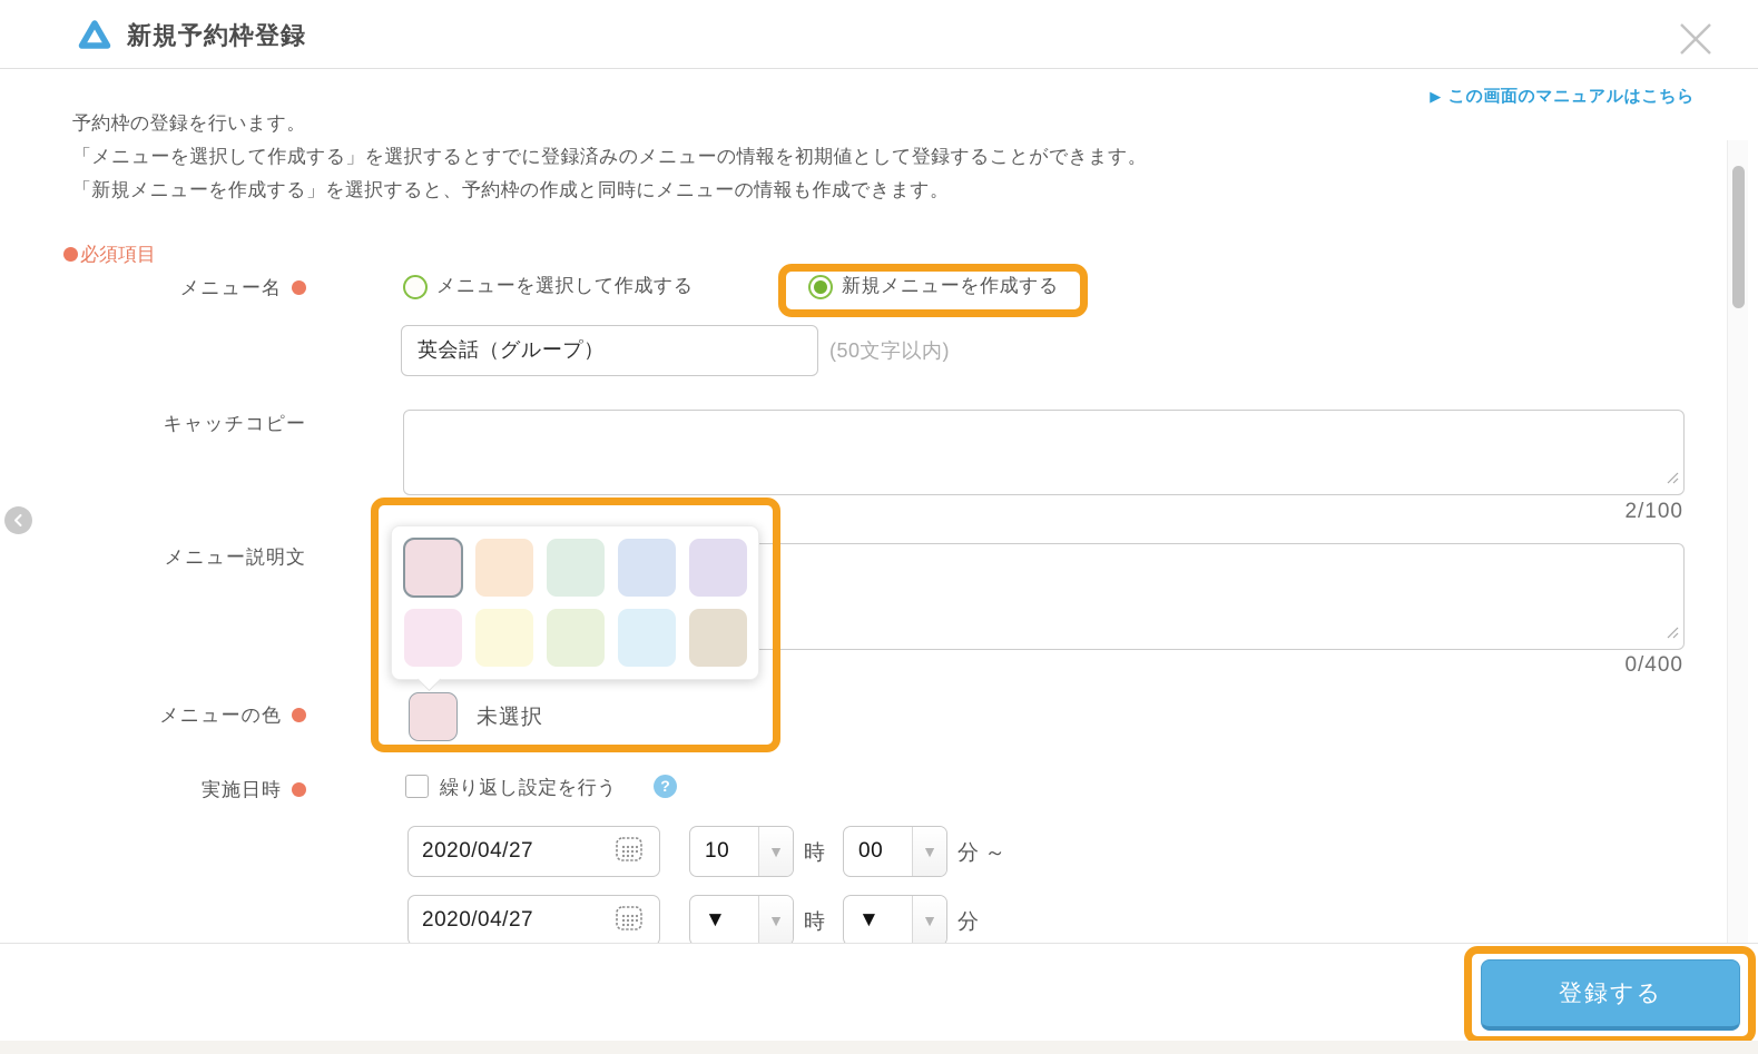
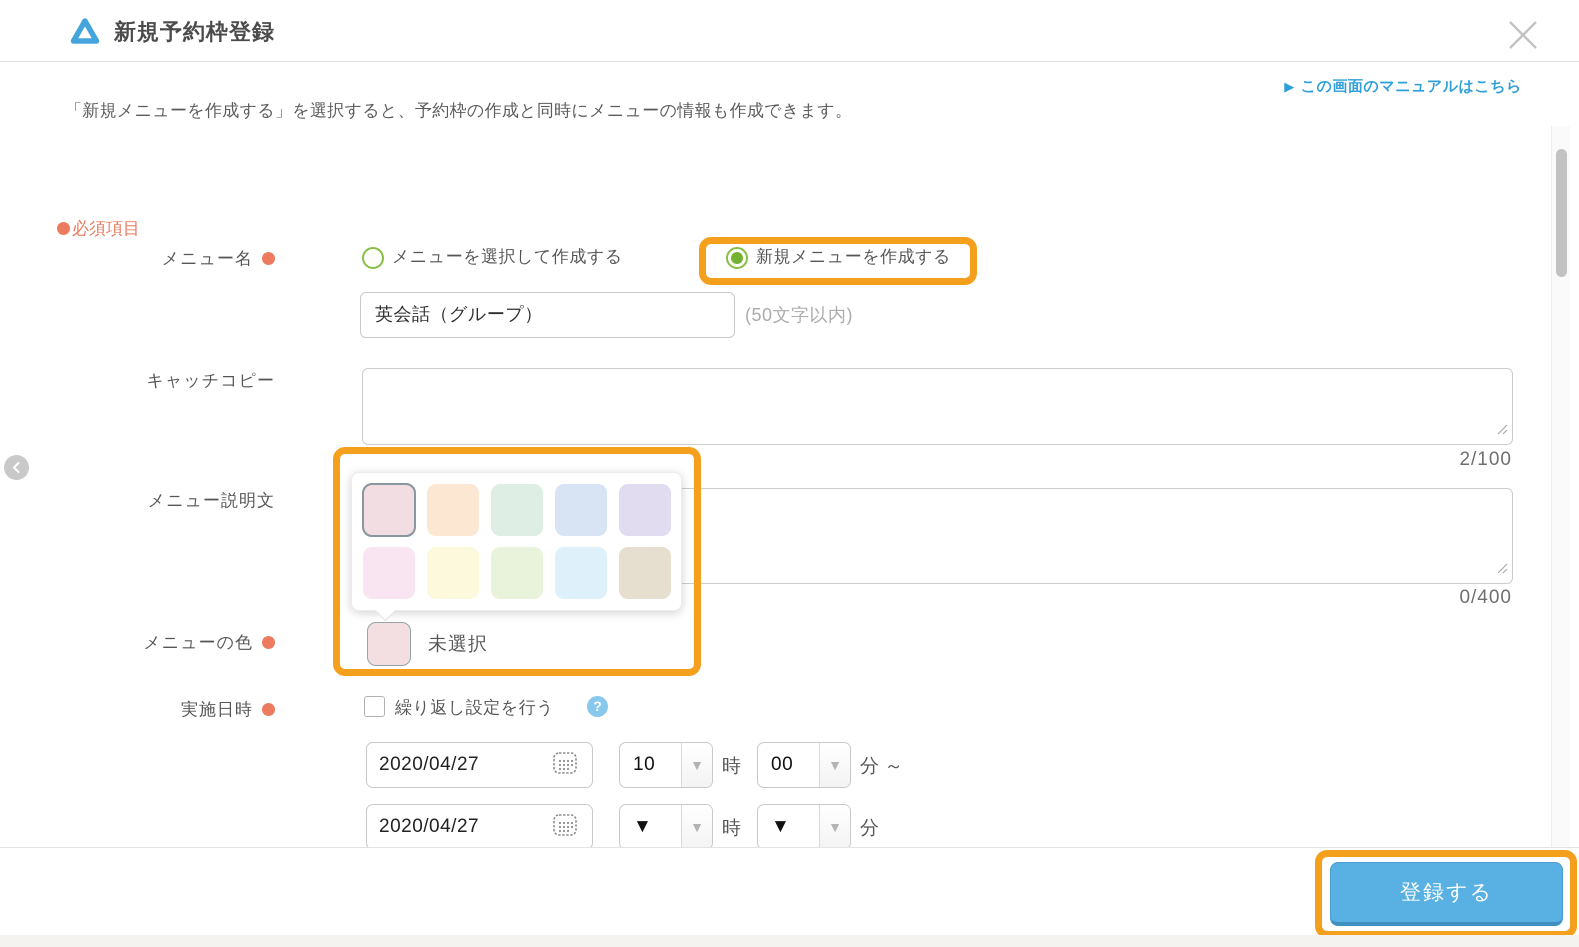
  新規予約枠登録
  ▶ この画面のマニュアルはこちら
- 予約枠の登録を行います。
- 「メニューを選択して作成する」を選択するとすでに登録済みのメニューの情報を初期値として登録することができます。
  「新規メニューを作成する」を選択すると、予約枠の作成と同時にメニューの情報も作成できます。
  必須項目
  メニュー名
  メニューを選択して作成する
  新規メニューを作成する
  英会話（グループ）
  (50文字以内)
  キャッチコピー
  2/100
  メニュー説明文
  0/400
  メニューの色
  未選択
  実施日時
  繰り返し設定を行う
  ?
  2020/04/27
  10
  ▼
  時
  00
  ▼
  分 ～
  2020/04/27
  ▼
  ▼
  時
  ▼
  ▼
  分
  登録する
